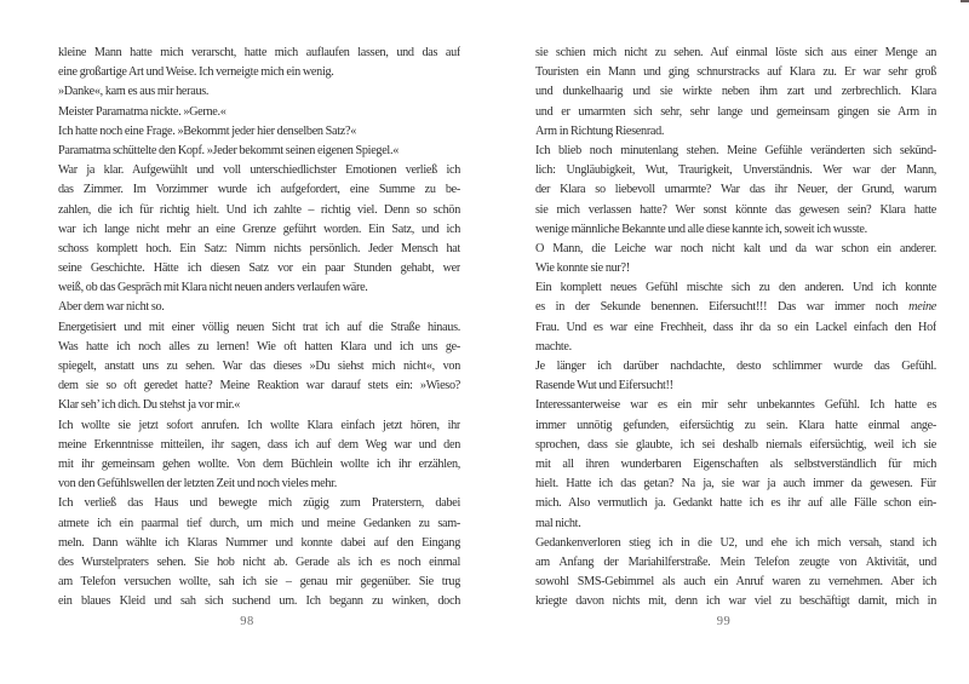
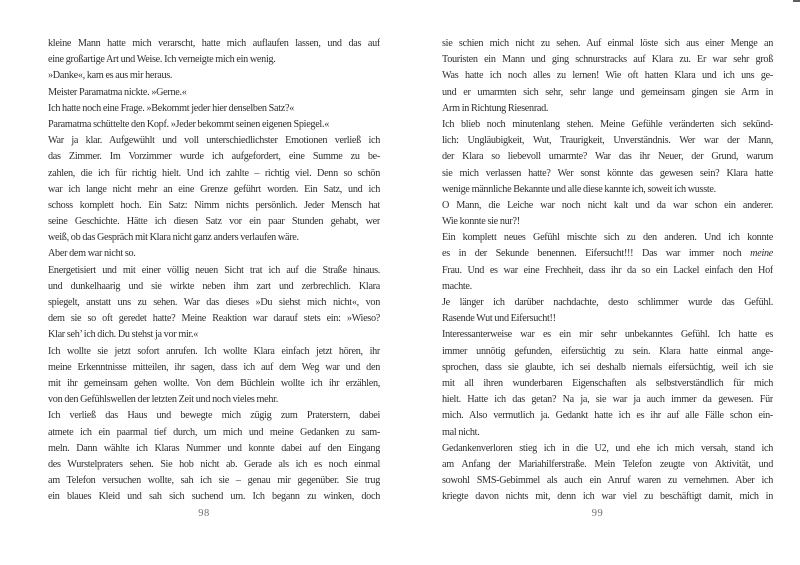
  kleine Mann hatte mich verarscht, hatte mich auflaufen lassen, und das auf
  eine großartige Art und Weise. Ich verneigte mich ein wenig.
  »Danke«, kam es aus mir heraus.
  Meister Paramatma nickte. »Gerne.«
  Ich hatte noch eine Frage. »Bekommt jeder hier denselben Satz?«
  Paramatma schüttelte den Kopf. »Jeder bekommt seinen eigenen Spiegel.«
  War ja klar. Aufgewühlt und voll unterschiedlichster Emotionen verließ ich
  das Zimmer. Im Vorzimmer wurde ich aufgefordert, eine Summe zu be-
  zahlen, die ich für richtig hielt. Und ich zahlte – richtig viel. Denn so schön
  war ich lange nicht mehr an eine Grenze geführt worden. Ein Satz, und ich
  schoss komplett hoch. Ein Satz: Nimm nichts persönlich. Jeder Mensch hat
  seine Geschichte. Hätte ich diesen Satz vor ein paar Stunden gehabt, wer
- weiß, ob das Gespräch mit Klara nicht neuen anders verlaufen wäre.
+ weiß, ob das Gespräch mit Klara nicht ganz anders verlaufen wäre.
  Aber dem war nicht so.
  Energetisiert und mit einer völlig neuen Sicht trat ich auf die Straße hinaus.
- Was hatte ich noch alles zu lernen! Wie oft hatten Klara und ich uns ge-
+ und dunkelhaarig und sie wirkte neben ihm zart und zerbrechlich. Klara
  spiegelt, anstatt uns zu sehen. War das dieses »Du siehst mich nicht«, von
  dem sie so oft geredet hatte? Meine Reaktion war darauf stets ein: »Wieso?
  Klar seh’ ich dich. Du stehst ja vor mir.«
  Ich wollte sie jetzt sofort anrufen. Ich wollte Klara einfach jetzt hören, ihr
  meine Erkenntnisse mitteilen, ihr sagen, dass ich auf dem Weg war und den
  mit ihr gemeinsam gehen wollte. Von dem Büchlein wollte ich ihr erzählen,
  von den Gefühlswellen der letzten Zeit und noch vieles mehr.
  Ich verließ das Haus und bewegte mich zügig zum Praterstern, dabei
  atmete ich ein paarmal tief durch, um mich und meine Gedanken zu sam-
  meln. Dann wählte ich Klaras Nummer und konnte dabei auf den Eingang
  des Wurstelpraters sehen. Sie hob nicht ab. Gerade als ich es noch einmal
  am Telefon versuchen wollte, sah ich sie – genau mir gegenüber. Sie trug
  ein blaues Kleid und sah sich suchend um. Ich begann zu winken, doch
  sie schien mich nicht zu sehen. Auf einmal löste sich aus einer Menge an
  Touristen ein Mann und ging schnurstracks auf Klara zu. Er war sehr groß
- und dunkelhaarig und sie wirkte neben ihm zart und zerbrechlich. Klara
+ Was hatte ich noch alles zu lernen! Wie oft hatten Klara und ich uns ge-
  und er umarmten sich sehr, sehr lange und gemeinsam gingen sie Arm in
  Arm in Richtung Riesenrad.
  Ich blieb noch minutenlang stehen. Meine Gefühle veränderten sich sekünd-
  lich: Ungläubigkeit, Wut, Traurigkeit, Unverständnis. Wer war der Mann,
  der Klara so liebevoll umarmte? War das ihr Neuer, der Grund, warum
  sie mich verlassen hatte? Wer sonst könnte das gewesen sein? Klara hatte
  wenige männliche Bekannte und alle diese kannte ich, soweit ich wusste.
  O Mann, die Leiche war noch nicht kalt und da war schon ein anderer.
  Wie konnte sie nur?!
  Ein komplett neues Gefühl mischte sich zu den anderen. Und ich konnte
  es in der Sekunde benennen. Eifersucht!!! Das war immer noch meine
  Frau. Und es war eine Frechheit, dass ihr da so ein Lackel einfach den Hof
  machte.
  Je länger ich darüber nachdachte, desto schlimmer wurde das Gefühl.
  Rasende Wut und Eifersucht!!
  Interessanterweise war es ein mir sehr unbekanntes Gefühl. Ich hatte es
  immer unnötig gefunden, eifersüchtig zu sein. Klara hatte einmal ange-
  sprochen, dass sie glaubte, ich sei deshalb niemals eifersüchtig, weil ich sie
  mit all ihren wunderbaren Eigenschaften als selbstverständlich für mich
  hielt. Hatte ich das getan? Na ja, sie war ja auch immer da gewesen. Für
  mich. Also vermutlich ja. Gedankt hatte ich es ihr auf alle Fälle schon ein-
  mal nicht.
  Gedankenverloren stieg ich in die U2, und ehe ich mich versah, stand ich
  am Anfang der Mariahilferstraße. Mein Telefon zeugte von Aktivität, und
  sowohl SMS-Gebimmel als auch ein Anruf waren zu vernehmen. Aber ich
  kriegte davon nichts mit, denn ich war viel zu beschäftigt damit, mich in
  98
  99
